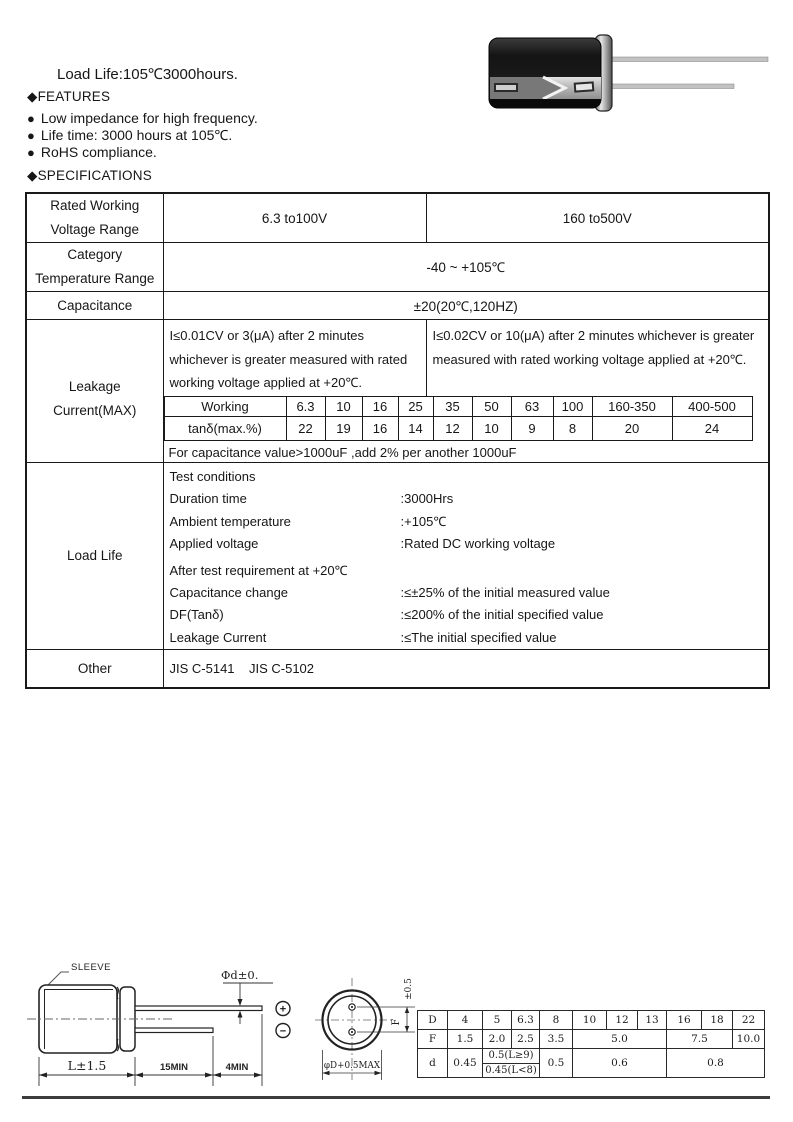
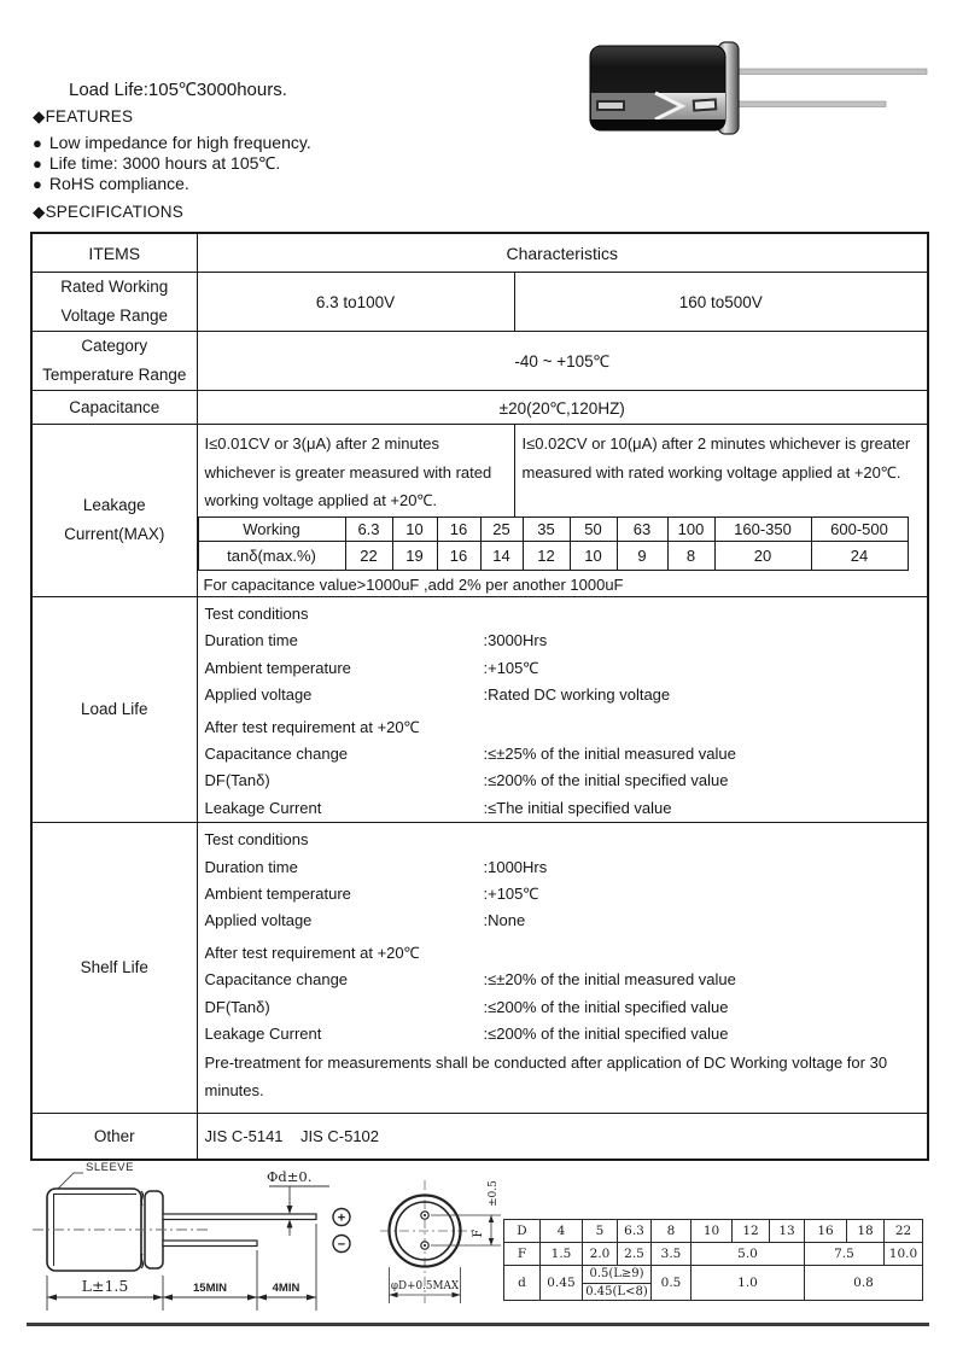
  Load Life:105℃3000hours.
  ◆FEATURES
  ●
  Low impedance for high frequency.
  ●
  Life time: 3000 hours at 105℃.
  ●
  RoHS compliance.
  ◆SPECIFICATIONS
+ ITEMS	Characteristics
  Rated Working Voltage Range	6.3 to100V	160 to500V
  Category Temperature Range	-40 ~ +105℃
  Capacitance	±20(20℃,120HZ)
  Leakage Current(MAX)	I≤0.01CV or 3(μA) after 2 minutes whichever is greater measured with rated working voltage applied at +20℃. I≤0.02CV or 10(μA) after 2 minutes whichever is greater measured with rated working voltage applied at +20℃.
- Working	6.3	10	16	25	35	50	63	100	160-350	400-500
+ Working	6.3	10	16	25	35	50	63	100	160-350	600-500
  tanδ(max.%)	22	19	16	14	12	10	9	8	20	24
  	For capacitance value>1000uF ,add 2% per another 1000uF
  Load Life	Test conditions Duration time :3000Hrs Ambient temperature :+105℃ Applied voltage :Rated DC working voltage After test requirement at +20℃ Capacitance change :≤±25% of the initial measured value DF(Tanδ) :≤200% of the initial specified value Leakage Current :≤The initial specified value
+ Shelf Life	Test conditions Duration time :1000Hrs Ambient temperature :+105℃ Applied voltage :None After test requirement at +20℃ Capacitance change :≤±20% of the initial measured value DF(Tanδ) :≤200% of the initial specified value Leakage Current :≤200% of the initial specified value Pre-treatment for measurements shall be conducted after application of DC Working voltage for 30 minutes.
  Other	JIS C-5141 JIS C-5102
  SLEEVE
  Φd±0.
  +
  −
  L±1.5
  15MIN
  4MIN
  φD+0.5MAX
  D	4	5	6.3	8	10	12	13	16	18	22
  F	1.5	2.0	2.5	3.5	5.0	7.5	10.0
- d	0.45	0.5(L≥9) 0.45(L<8)	0.5	0.6	0.8
+ d	0.45	0.5(L≥9) 0.45(L<8)	0.5	1.0	0.8
